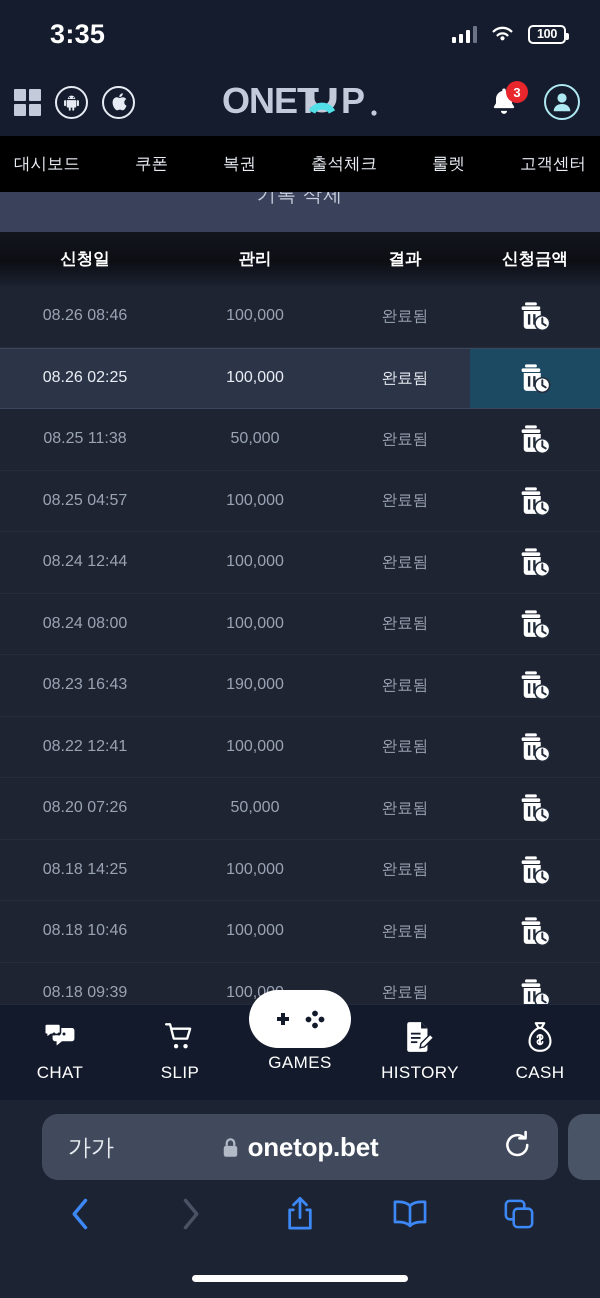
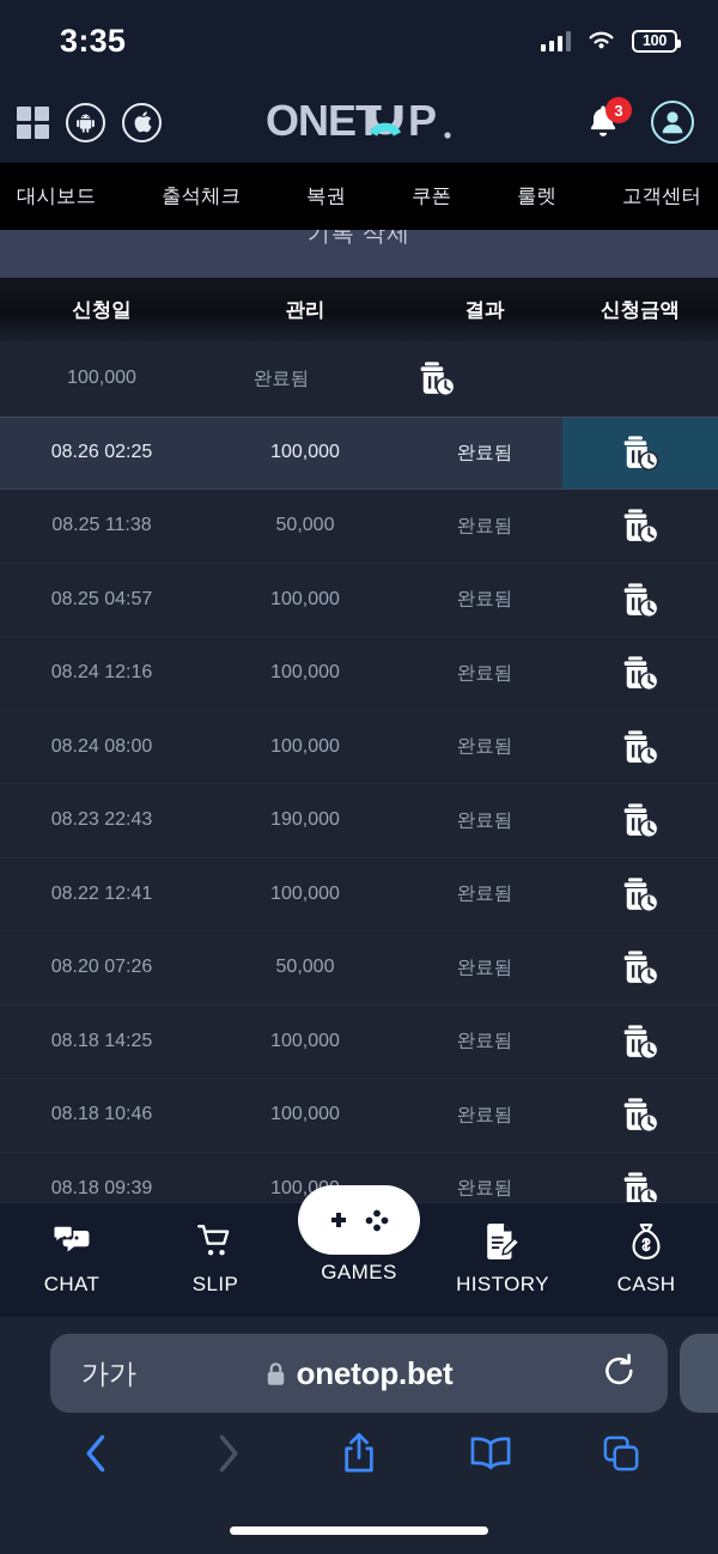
  3:35
  100
  ONET
  P
  3
  대시보드
- 쿠폰
+ 출석체크
  복권
- 출석체크
+ 쿠폰
  룰렛
  고객센터
  기록 삭제
  신청일
  관리
  결과
  신청금액
- 08.26 08:46
  100,000
  완료됨
  08.26 02:25
  100,000
  완료됨
  08.25 11:38
  50,000
  완료됨
  08.25 04:57
  100,000
  완료됨
- 08.24 12:44
+ 08.24 12:16
  100,000
  완료됨
  08.24 08:00
  100,000
  완료됨
- 08.23 16:43
+ 08.23 22:43
  190,000
  완료됨
  08.22 12:41
  100,000
  완료됨
  08.20 07:26
  50,000
  완료됨
  08.18 14:25
  100,000
  완료됨
  08.18 10:46
  100,000
  완료됨
  08.18 09:39
  100,0
  완료됨
  CHAT
  SLIP
  GAMES
  HISTORY
  CASH
  가가
  onetop.bet
